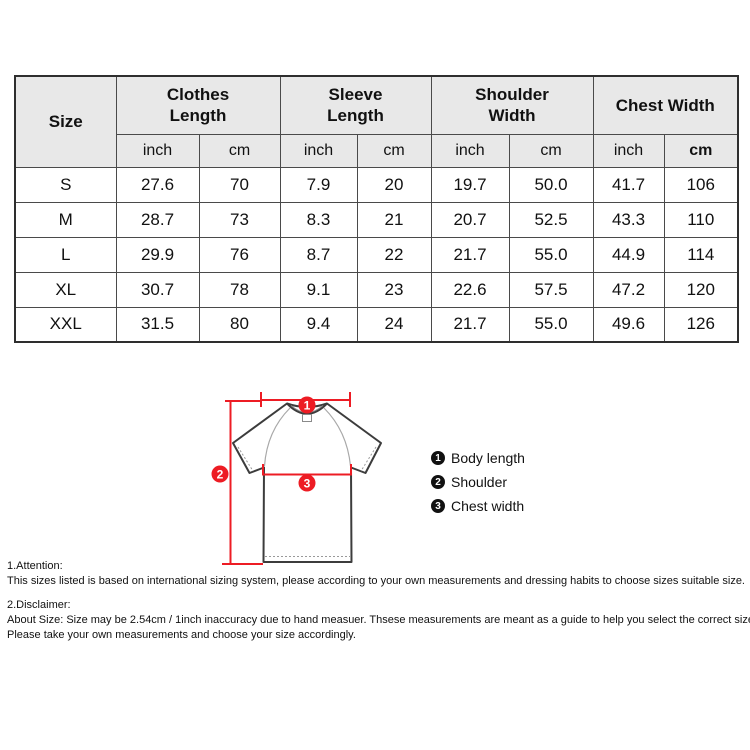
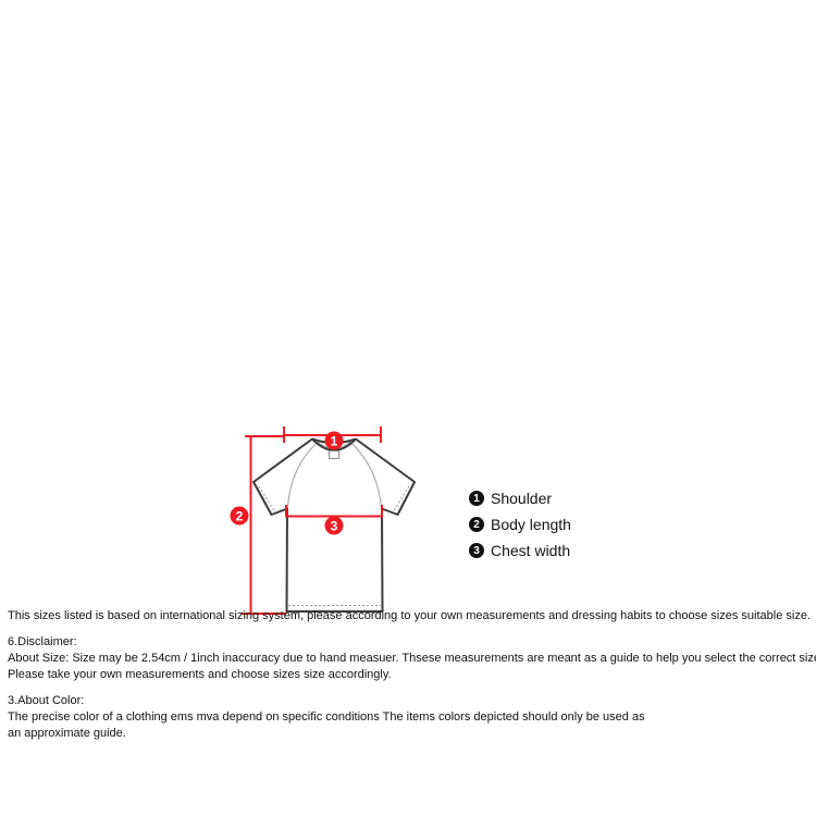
- Size	Clothes Length	Sleeve Length	Shoulder Width	Chest Width
- inch	cm	inch	cm	inch	cm	inch	cm
- S	27.6	70	7.9	20	19.7	50.0	41.7	106
- M	28.7	73	8.3	21	20.7	52.5	43.3	110
- L	29.9	76	8.7	22	21.7	55.0	44.9	114
- XL	30.7	78	9.1	23	22.6	57.5	47.2	120
- XXL	31.5	80	9.4	24	21.7	55.0	49.6	126
  1
  2
  3
  1
- Body length
+ Shoulder
  2
- Shoulder
+ Body length
  3
  Chest width
- 1.Attention:
  This sizes listed is based on international sizing system, please according to your own measurements and dressing habits to choose sizes suitable size.
- 2.Disclaimer:
+ 6.Disclaimer:
  About Size: Size may be 2.54cm / 1inch inaccuracy due to hand measuer. Thsese measurements are meant as a guide to help you select the correct siz
- Please take your own measurements and choose your size accordingly.
+ Please take your own measurements and choose sizes size accordingly.
+ 3.About Color:
+ The precise color of a clothing ems mva depend on specific conditions The items colors depicted should only be used as
+ an approximate guide.
